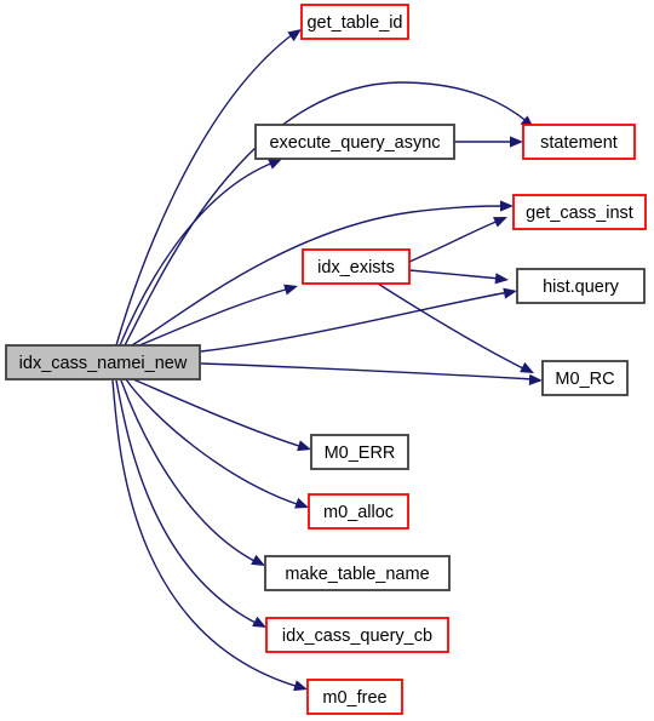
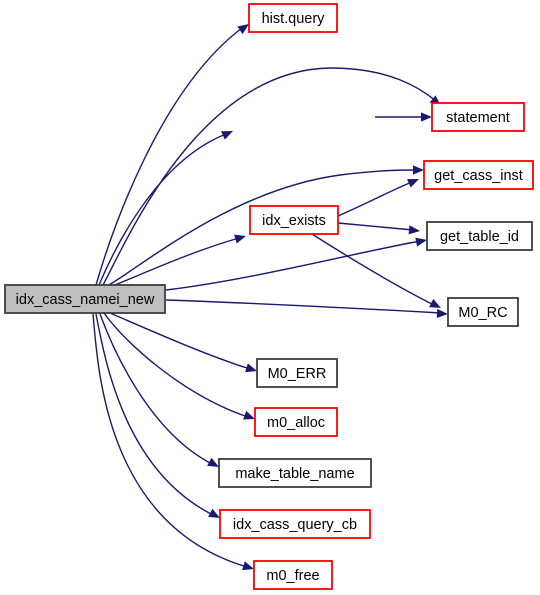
  idx_cass_namei_new
- get_table_id
+ hist.query
- execute_query_async
  statement
  get_cass_inst
  idx_exists
- hist.query
+ get_table_id
  M0_RC
  M0_ERR
  m0_alloc
  make_table_name
  idx_cass_query_cb
  m0_free
